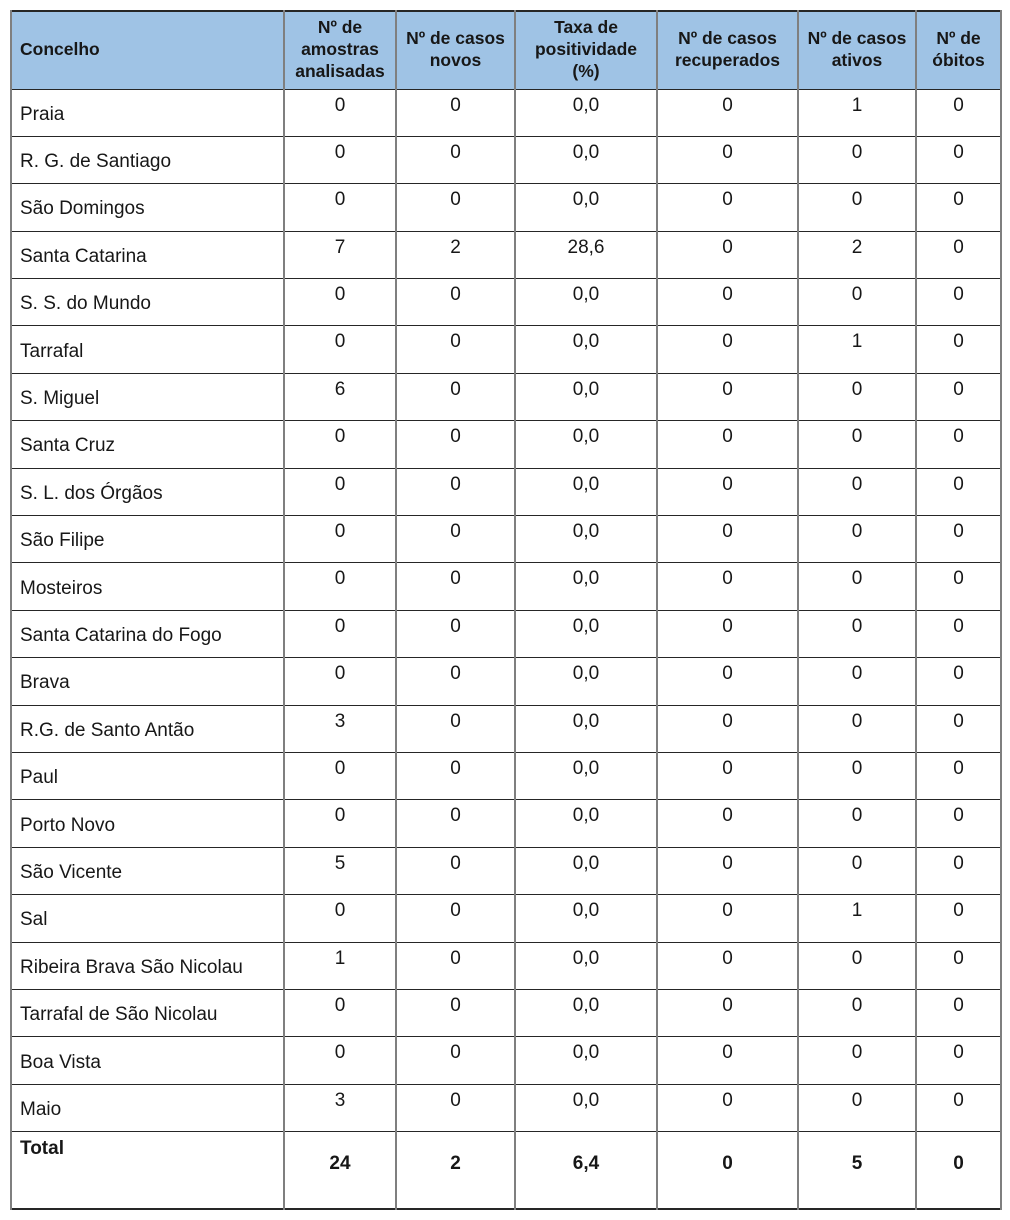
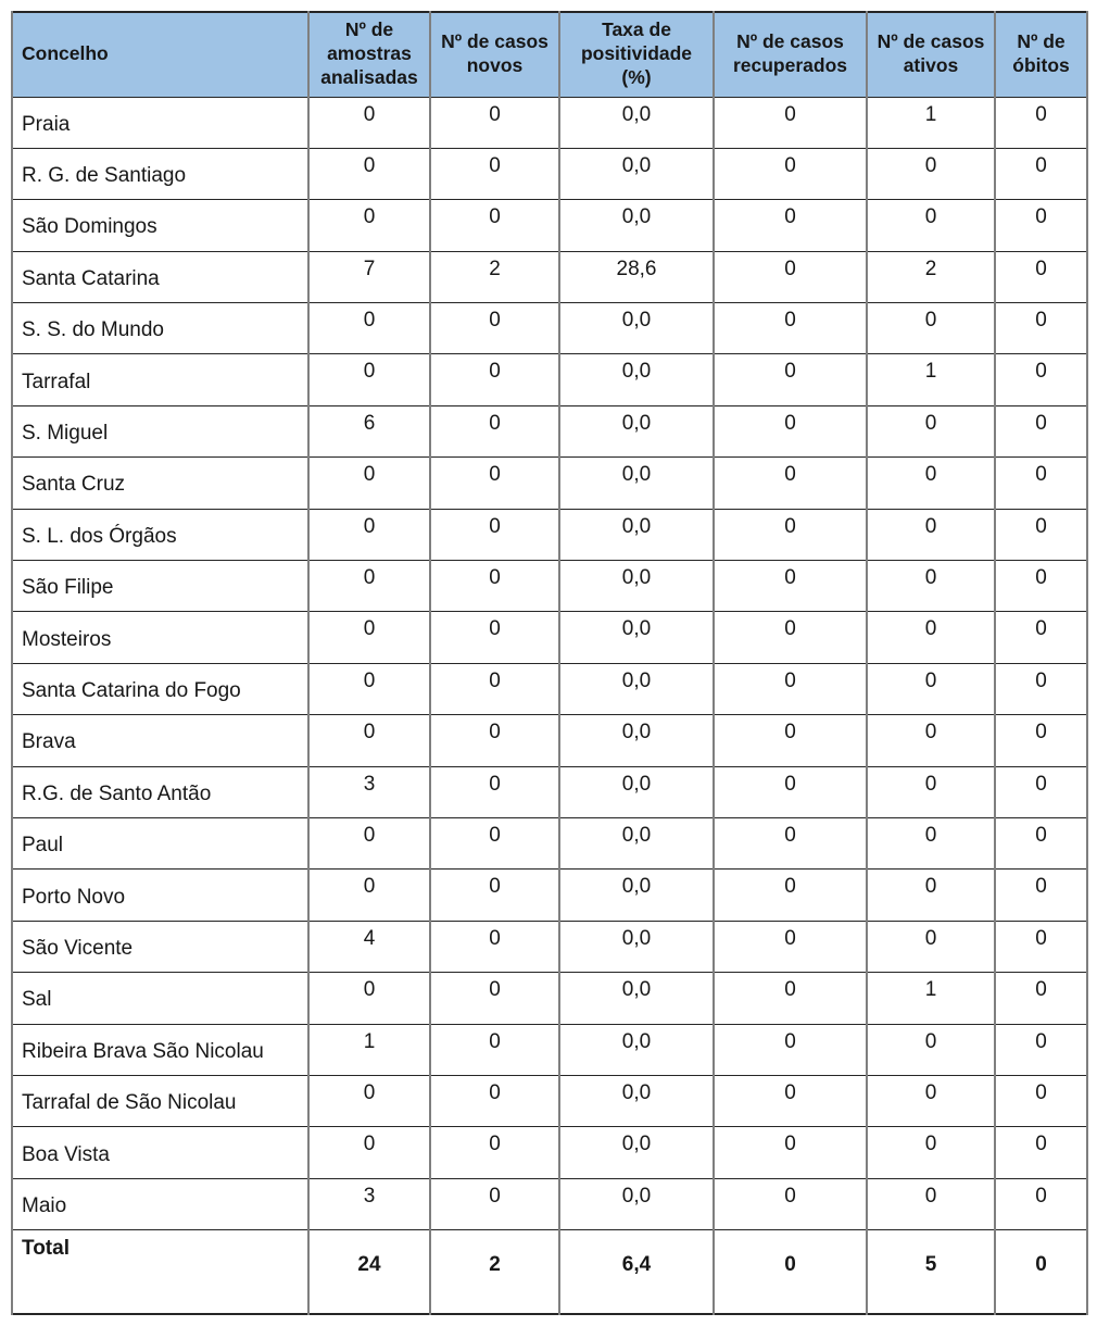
  Concelho	Nº de amostras analisadas	Nº de casos novos	Taxa de positividade (%)	Nº de casos recuperados	Nº de casos ativos	Nº de óbitos
  Praia	0	0	0,0	0	1	0
  R. G. de Santiago	0	0	0,0	0	0	0
  São Domingos	0	0	0,0	0	0	0
  Santa Catarina	7	2	28,6	0	2	0
  S. S. do Mundo	0	0	0,0	0	0	0
  Tarrafal	0	0	0,0	0	1	0
  S. Miguel	6	0	0,0	0	0	0
  Santa Cruz	0	0	0,0	0	0	0
  S. L. dos Órgãos	0	0	0,0	0	0	0
  São Filipe	0	0	0,0	0	0	0
  Mosteiros	0	0	0,0	0	0	0
  Santa Catarina do Fogo	0	0	0,0	0	0	0
  Brava	0	0	0,0	0	0	0
  R.G. de Santo Antão	3	0	0,0	0	0	0
  Paul	0	0	0,0	0	0	0
  Porto Novo	0	0	0,0	0	0	0
- São Vicente	5	0	0,0	0	0	0
+ São Vicente	4	0	0,0	0	0	0
  Sal	0	0	0,0	0	1	0
  Ribeira Brava São Nicolau	1	0	0,0	0	0	0
  Tarrafal de São Nicolau	0	0	0,0	0	0	0
  Boa Vista	0	0	0,0	0	0	0
  Maio	3	0	0,0	0	0	0
  Total	24	2	6,4	0	5	0
